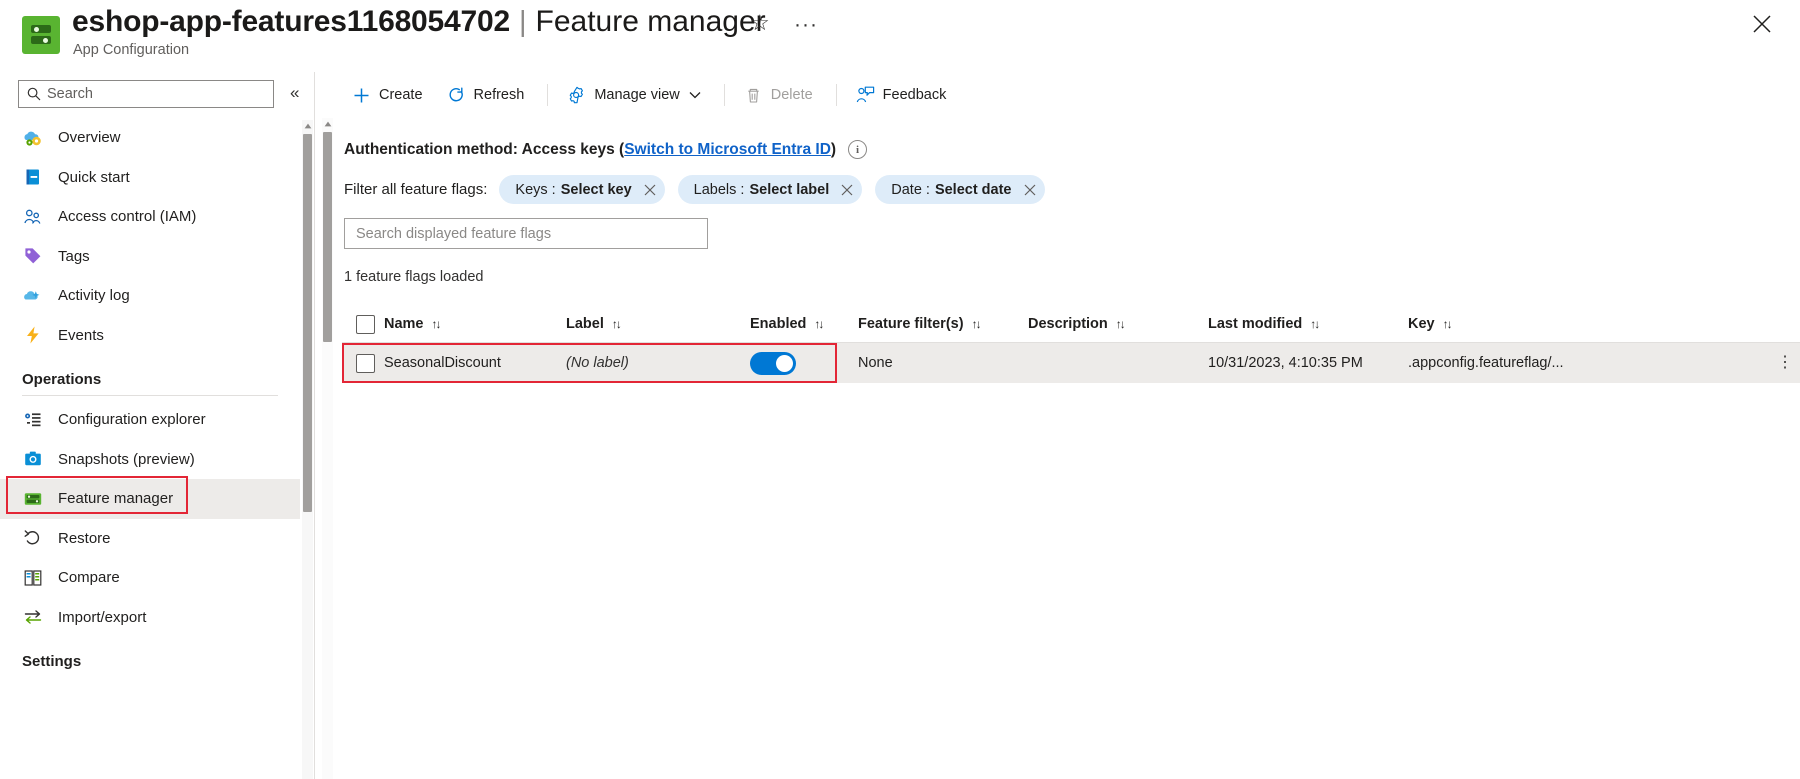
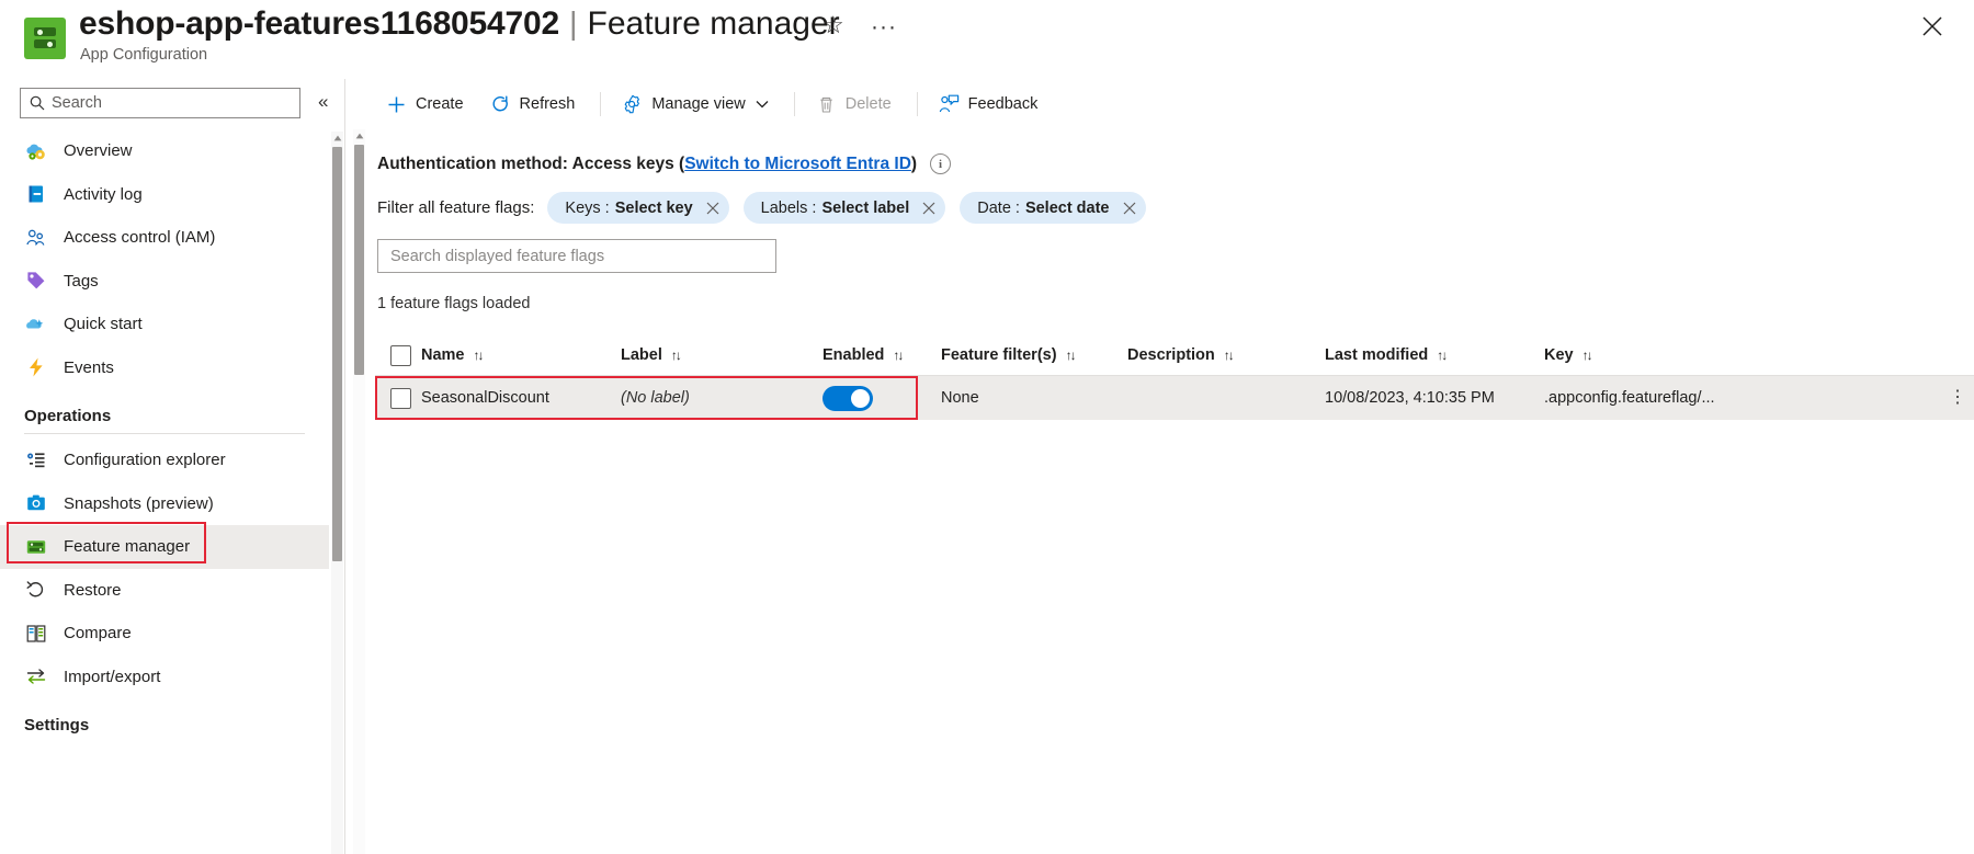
  eshop-app-features1168054702
  |
  Feature manager
  App Configuration
  ☆
  ···
  Search
  «
  Overview
- Quick start
+ Activity log
  Access control (IAM)
  Tags
- Activity log
+ Quick start
  Events
  Operations
  Configuration explorer
  Snapshots (preview)
  Feature manager
  Restore
  Compare
  Import/export
  Settings
  Create
  Refresh
  Manage view
  Delete
  Feedback
  Authentication method: Access keys (
  Switch to Microsoft Entra ID
  )
  i
  Filter all feature flags:
  Keys :
  Select key
  Labels :
  Select label
  Date :
  Select date
  Search displayed feature flags
  1 feature flags loaded
  Name
  ↑↓
  Label
  ↑↓
  Enabled
  ↑↓
  Feature filter(s)
  ↑↓
  Description
  ↑↓
  Last modified
  ↑↓
  Key
  ↑↓
  SeasonalDiscount
  (No label)
  None
- 10/31/2023, 4:10:35 PM
+ 10/08/2023, 4:10:35 PM
  .appconfig.featureflag/...
  ⋮
